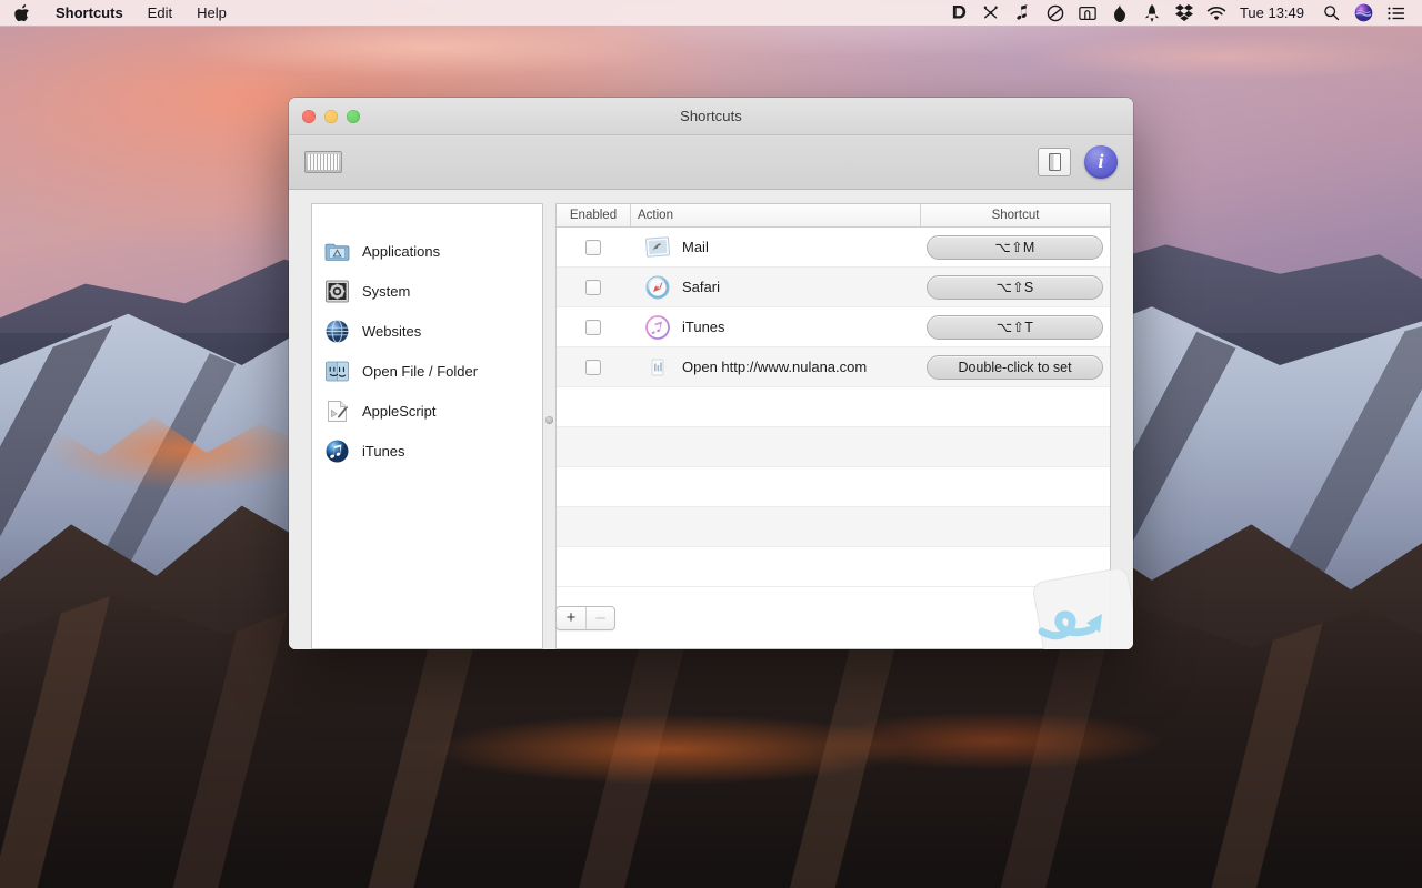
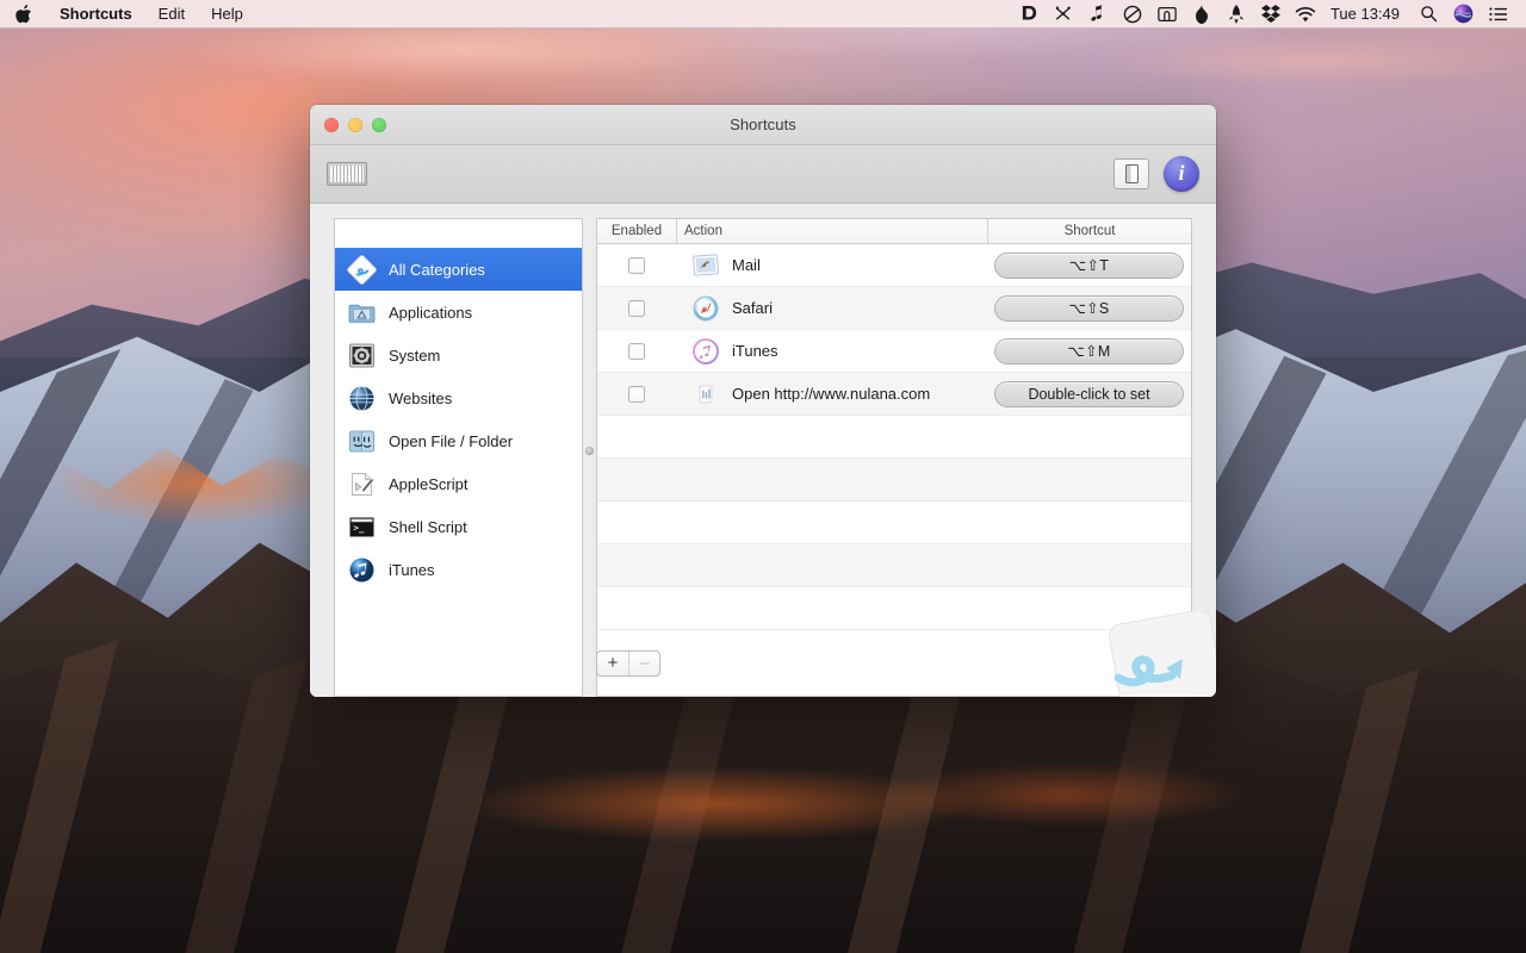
  Shortcuts
  Edit
  Help
  Tue 13:49
  Shortcuts
  i
+ All Categories
  Applications
  System
  Websites
  Open File / Folder
  AppleScript
+ >_
+ Shell Script
  iTunes
  Enabled
  Action
  Shortcut
  Mail
- ⌥⇧M
+ ⌥⇧T
  Safari
  ⌥⇧S
  iTunes
- ⌥⇧T
+ ⌥⇧M
  Open http://www.nulana.com
  Double-click to set
  +
  –
